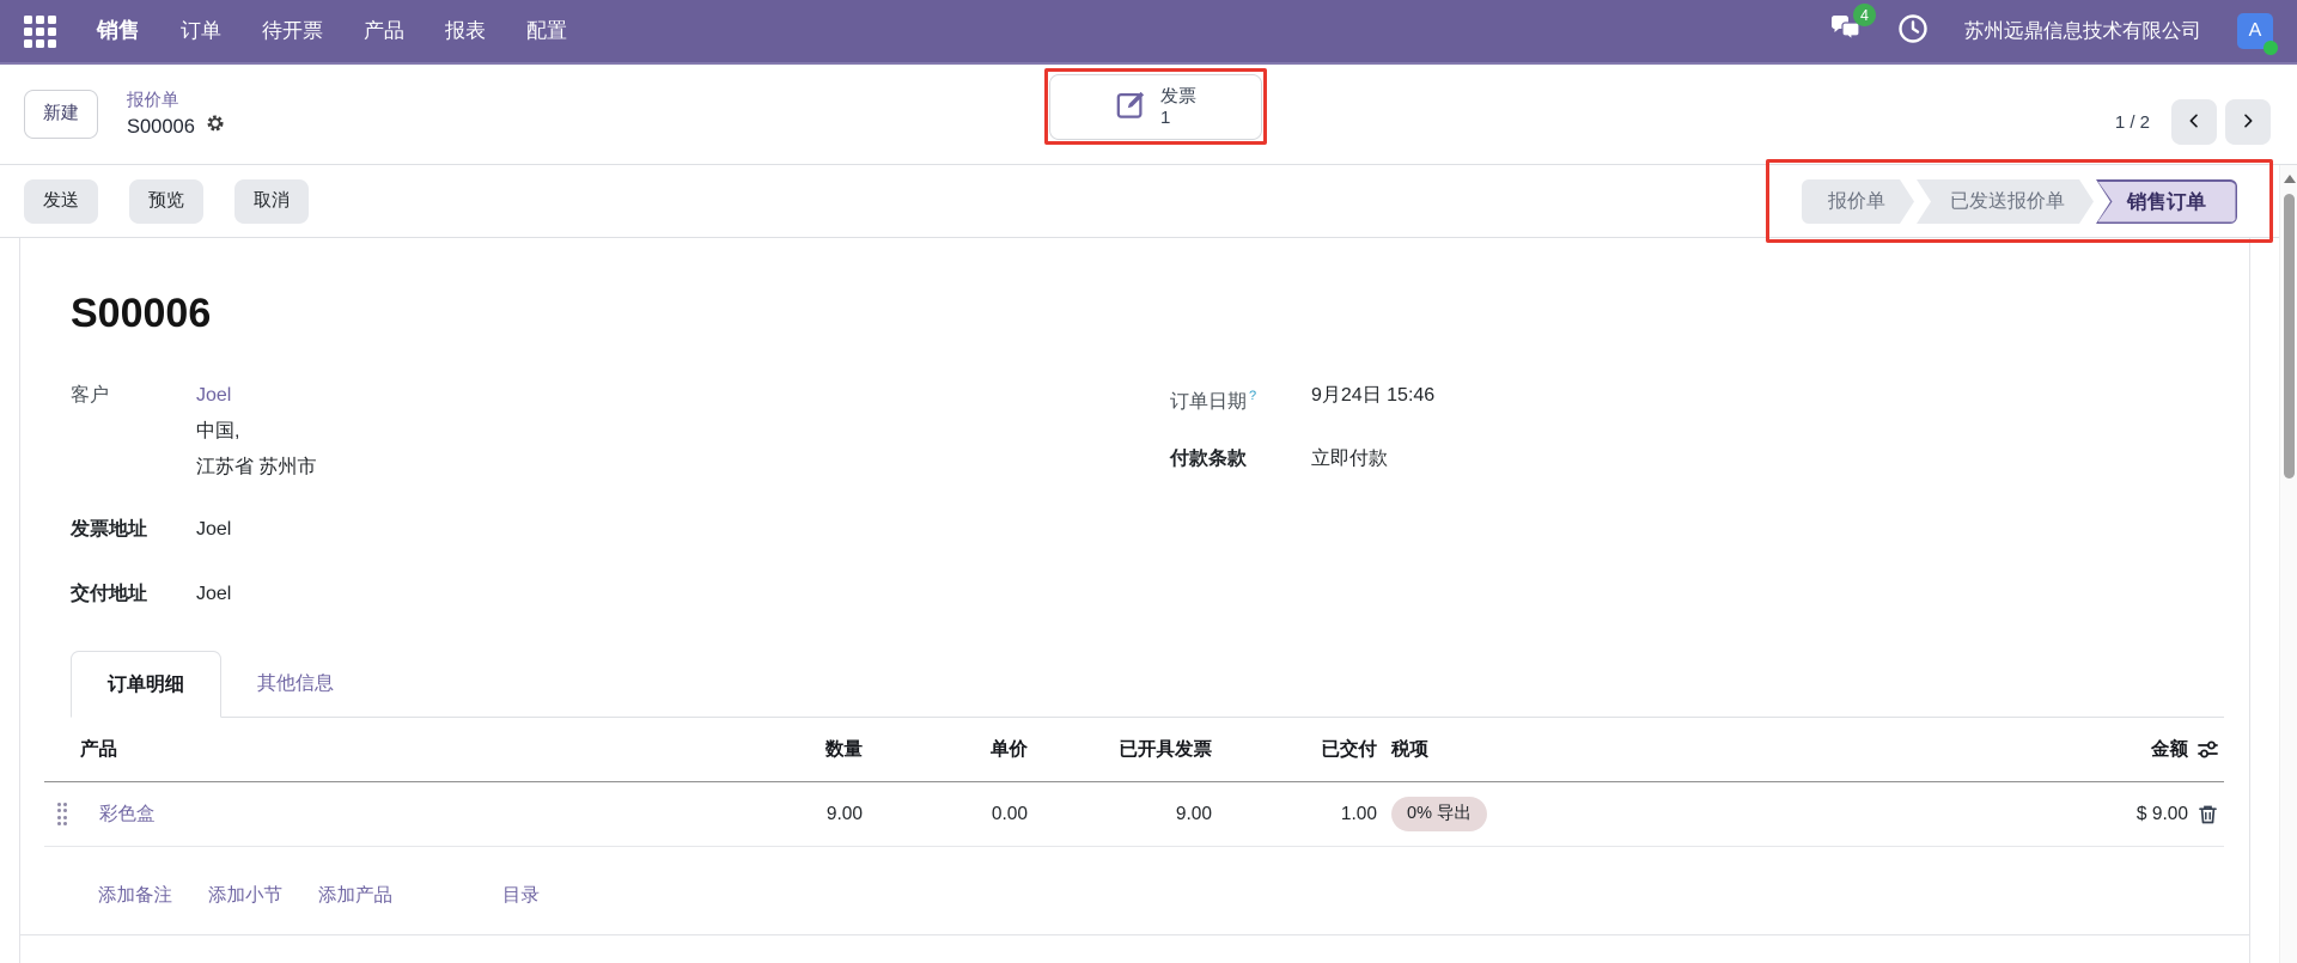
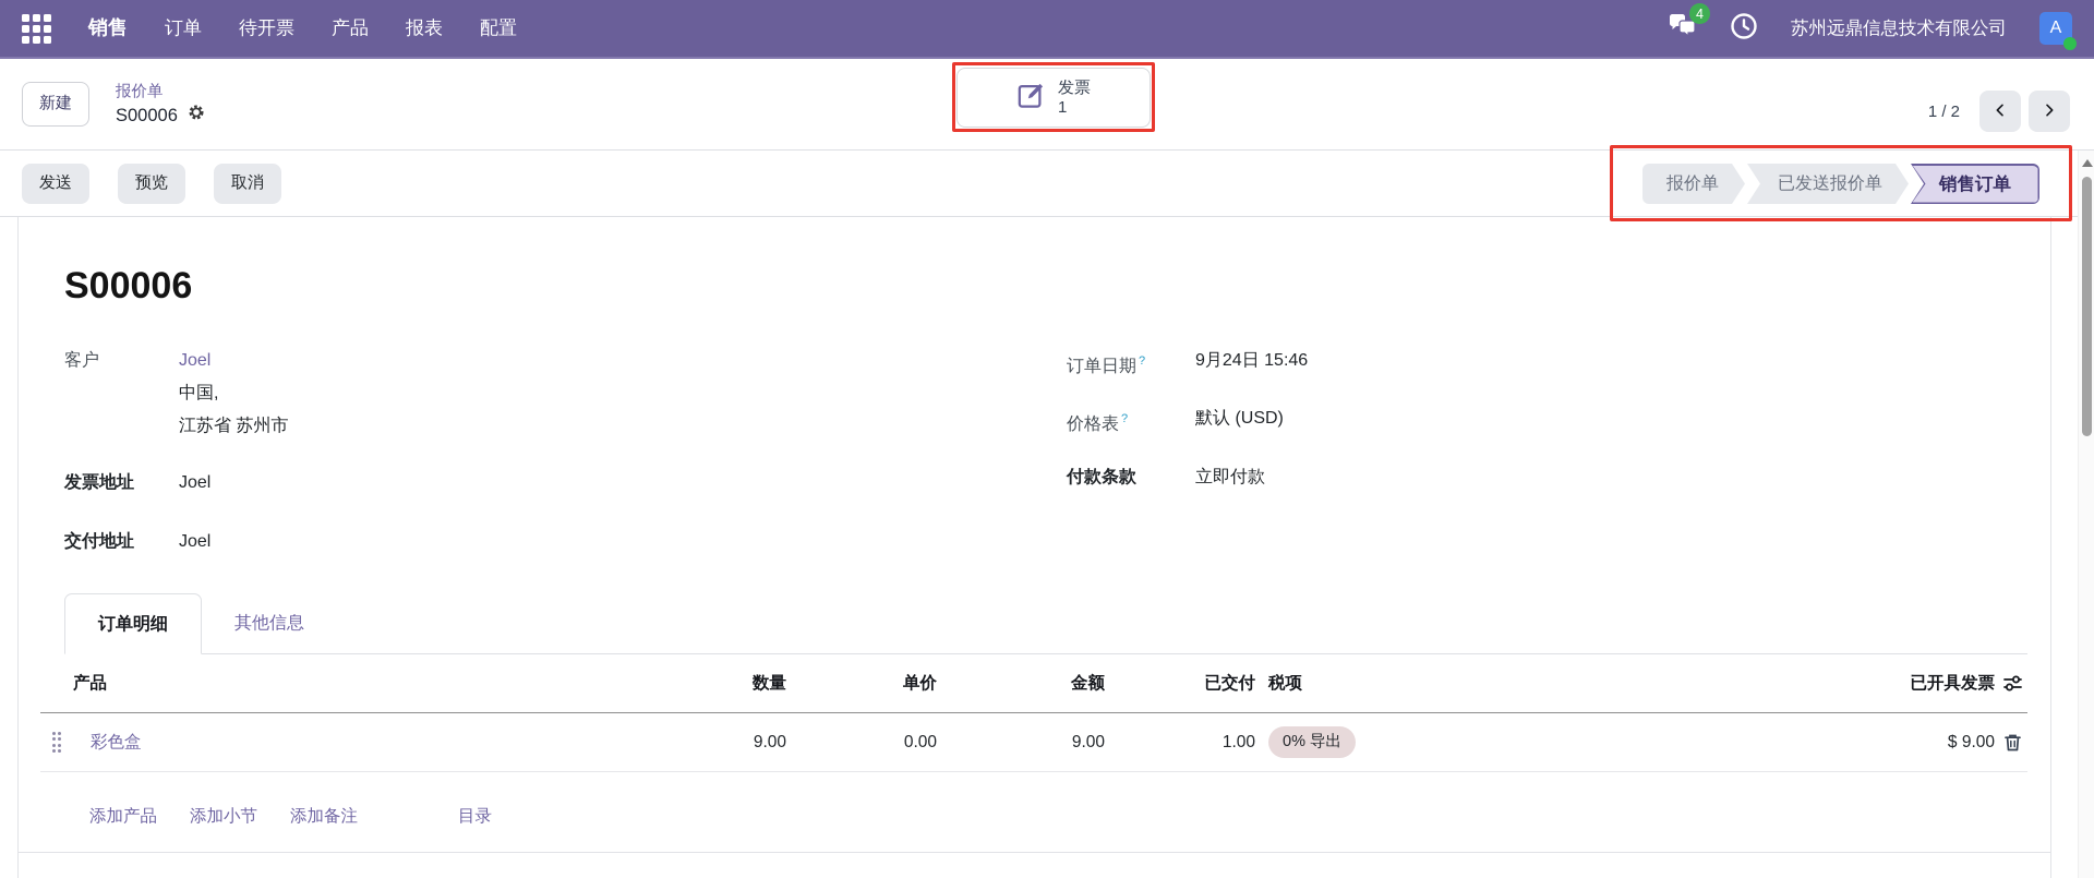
  销售
  订单
  待开票
  产品
  报表
  配置
  4
  苏州远鼎信息技术有限公司
  A
  新建
  报价单
  S00006
  发票
  1
  1 / 2
  发送
  预览
  取消
  报价单
  已发送报价单
  销售订单
  S00006
  客户
  Joel
  中国,
  江苏省 苏州市
  发票地址
  Joel
  交付地址
  Joel
  订单日期 ?
  9月24日 15:46
+ 价格表 ?
+ 默认 (USD)
  付款条款
  立即付款
  订单明细
  其他信息
  产品
  数量
  单价
- 已开具发票
+ 金额
  已交付
  税项
- 金额
+ 已开具发票
  彩色盒
  9.00
  0.00
  9.00
  1.00
  0% 导出
  $ 9.00
- 添加备注
+ 添加产品
  添加小节
- 添加产品
+ 添加备注
  目录
